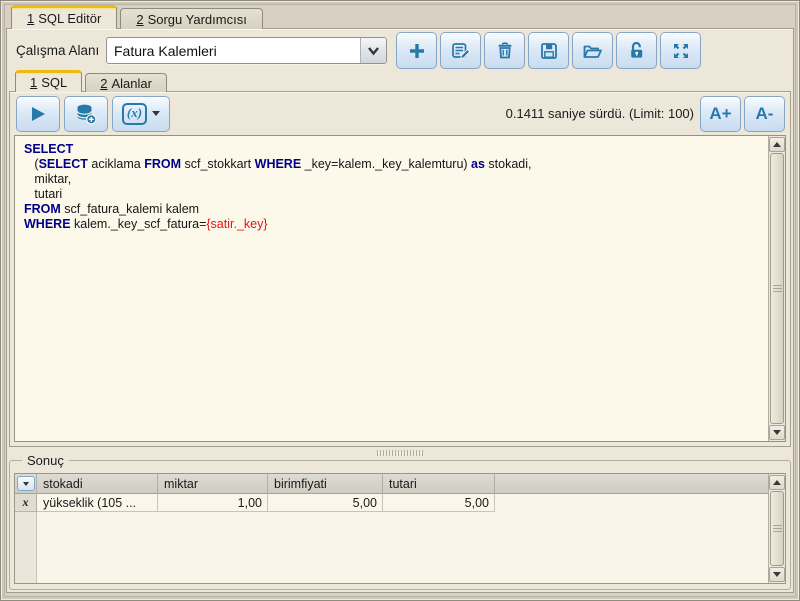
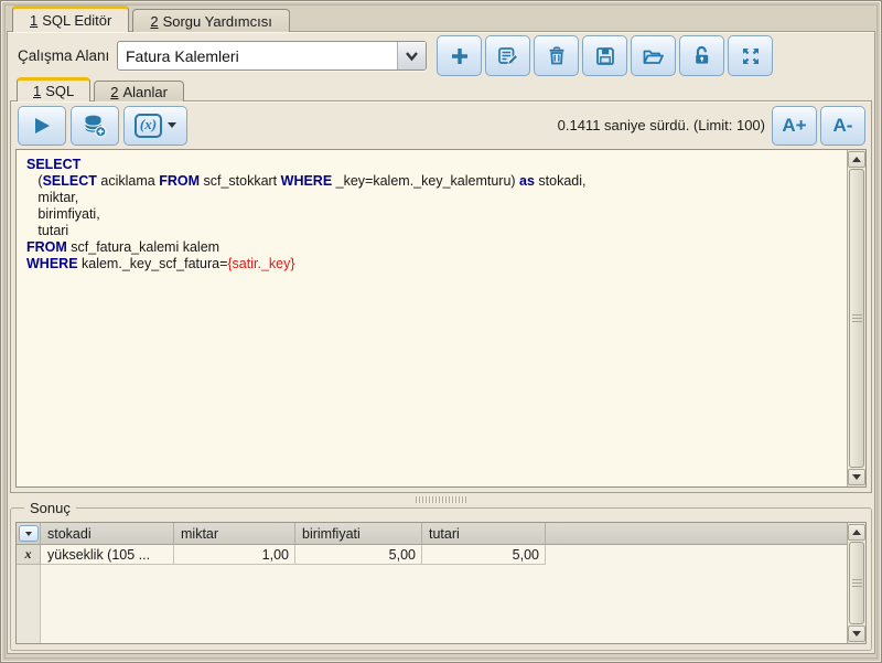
  1
  SQL Editör
  2
  Sorgu Yardımcısı
  Çalışma Alanı
  Fatura Kalemleri
  1
  SQL
  2
  Alanlar
  (x)
  0.1411 saniye sürdü. (Limit: 100)
  A+
  A-
  SELECT
  (SELECT aciklama FROM scf_stokkart WHERE _key=kalem._key_kalemturu) as stokadi,
  miktar,
+ birimfiyati,
  tutari
  FROM scf_fatura_kalemi kalem
  WHERE kalem._key_scf_fatura={satir._key}
  Sonuç
  stokadi
  miktar
  birimfiyati
  tutari
  x
  yükseklik (105 ...
  1,00
  5,00
  5,00
